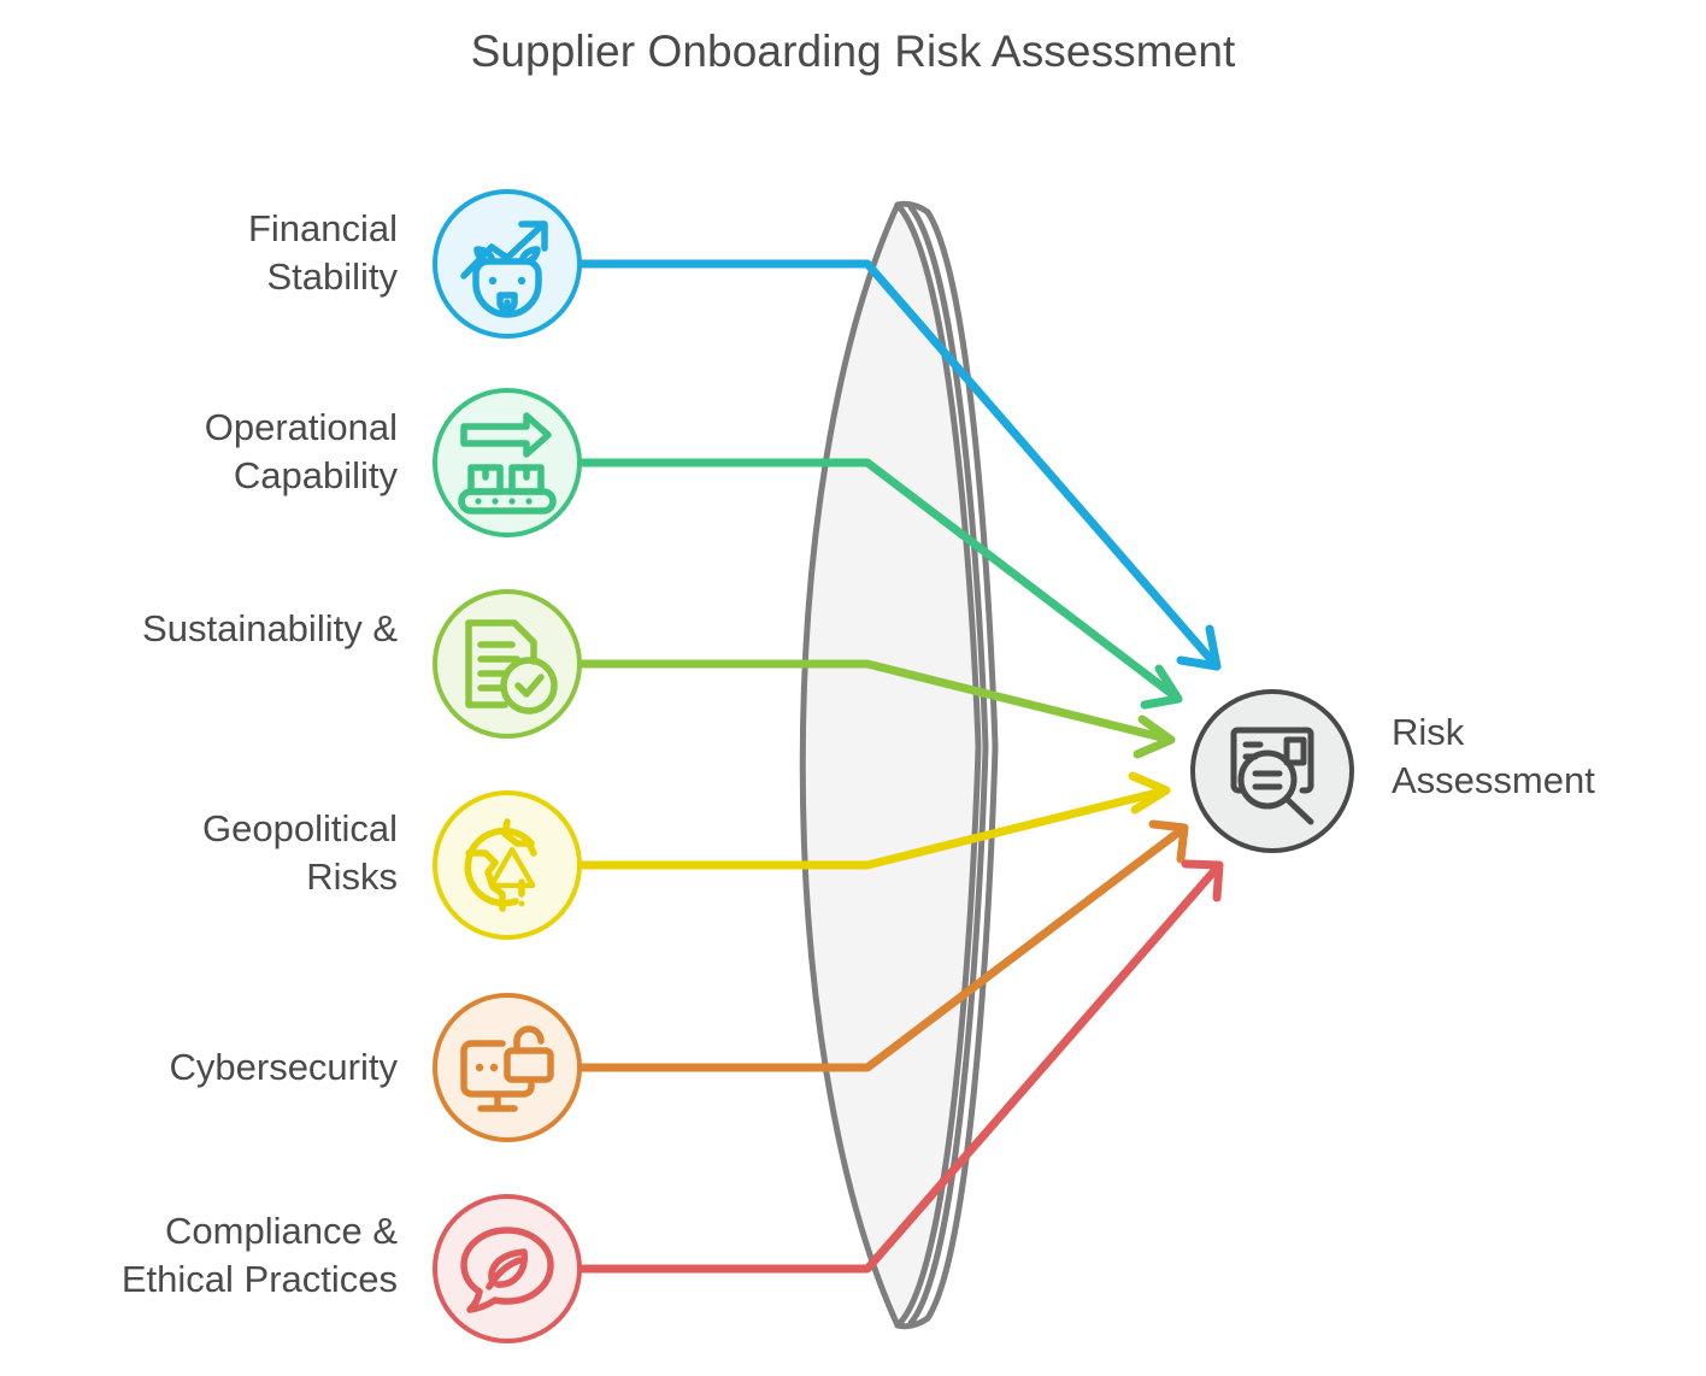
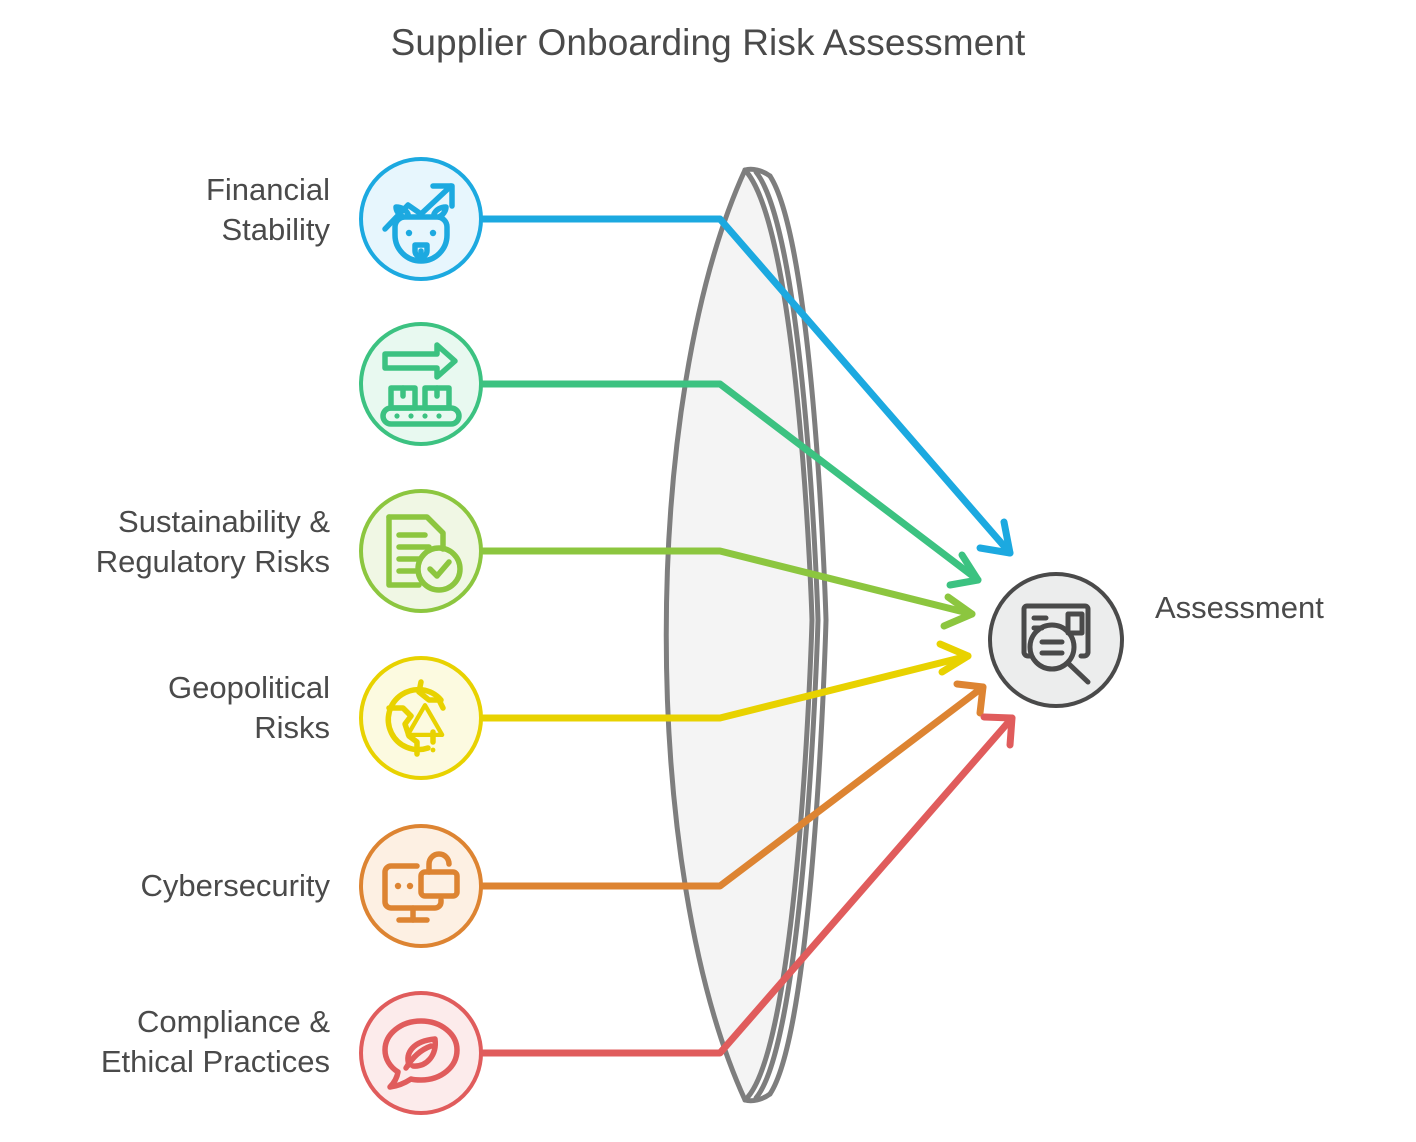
  Supplier Onboarding Risk Assessment
  Financial
  Stability
- Operational
- Capability
  Sustainability &
+ Regulatory Risks
  Geopolitical
  Risks
  Cybersecurity
  Compliance &
  Ethical Practices
- Risk
  Assessment
